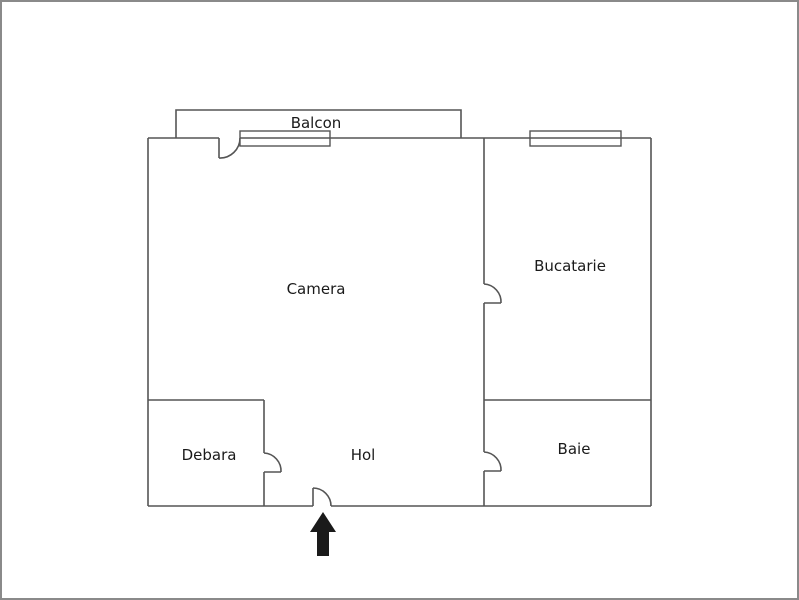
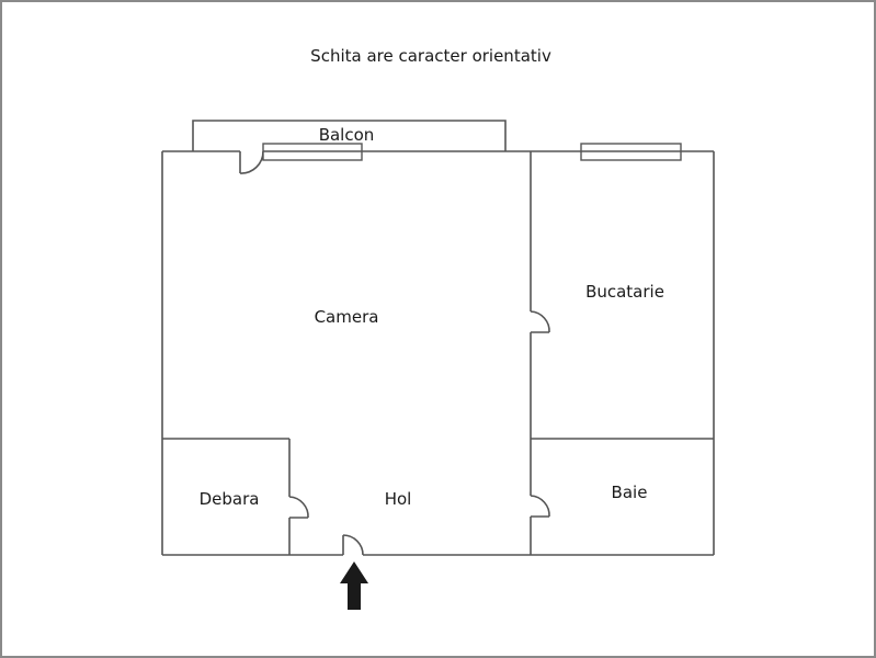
+ Schita are caracter orientativ
  Balcon
  Camera
  Bucatarie
  Debara
  Hol
  Baie
